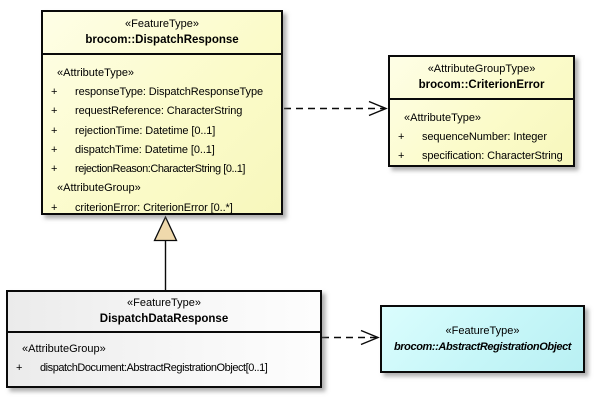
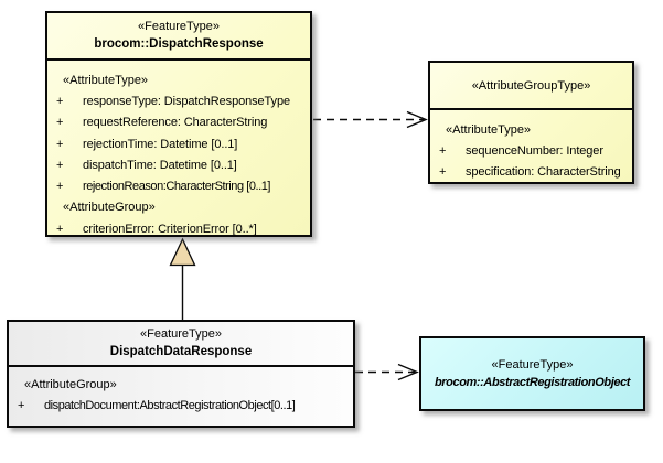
  «FeatureType»
  brocom::DispatchResponse
  «AttributeType»
  +
  responseType: DispatchResponseType
  +
  requestReference: CharacterString
  +
  rejectionTime: Datetime [0..1]
  +
  dispatchTime: Datetime [0..1]
  +
  rejectionReason:CharacterString [0..1]
  «AttributeGroup»
  +
  criterionError: CriterionError [0..*]
  «AttributeGroupType»
- brocom::CriterionError
  «AttributeType»
  +
  sequenceNumber: Integer
  +
  specification: CharacterString
  «FeatureType»
  DispatchDataResponse
  «AttributeGroup»
  +
  dispatchDocument:AbstractRegistrationObject[0..1]
  «FeatureType»
  brocom::AbstractRegistrationObject
